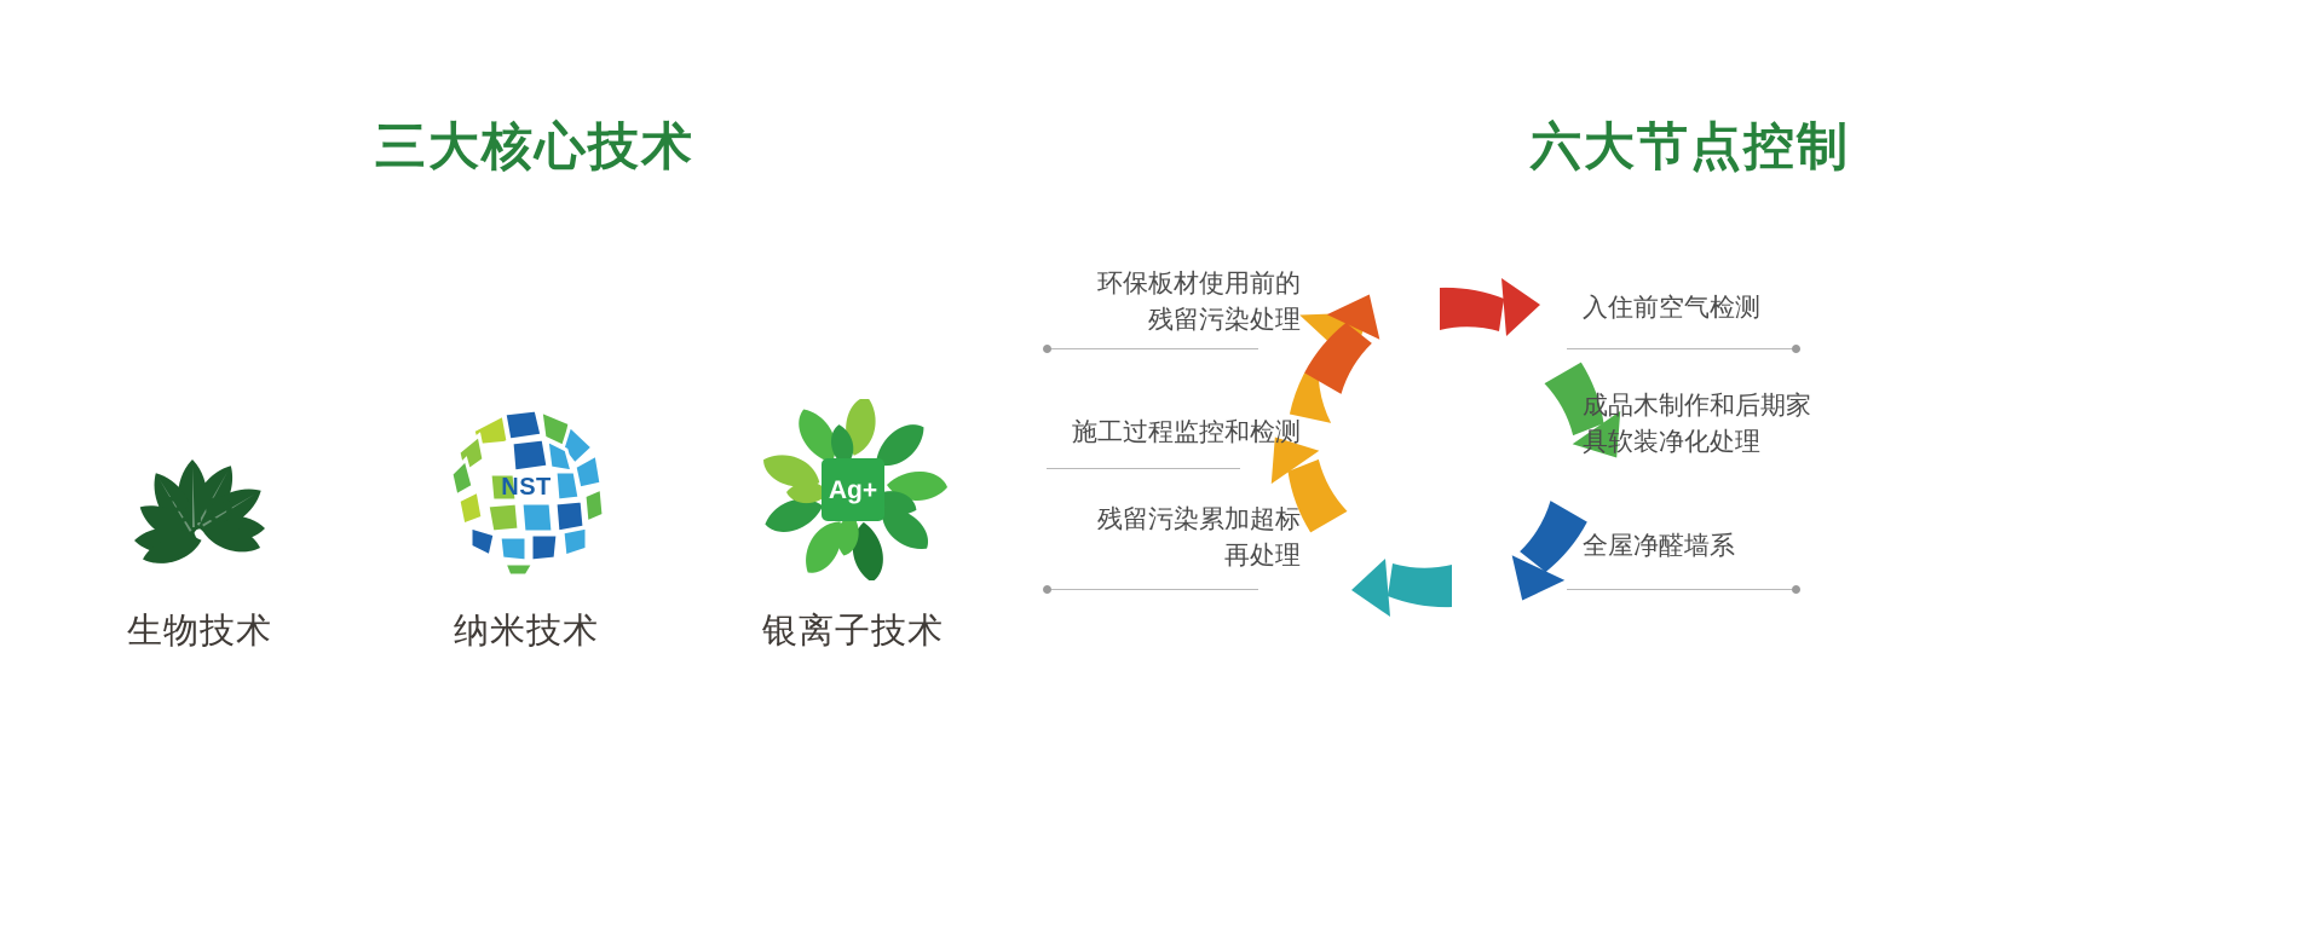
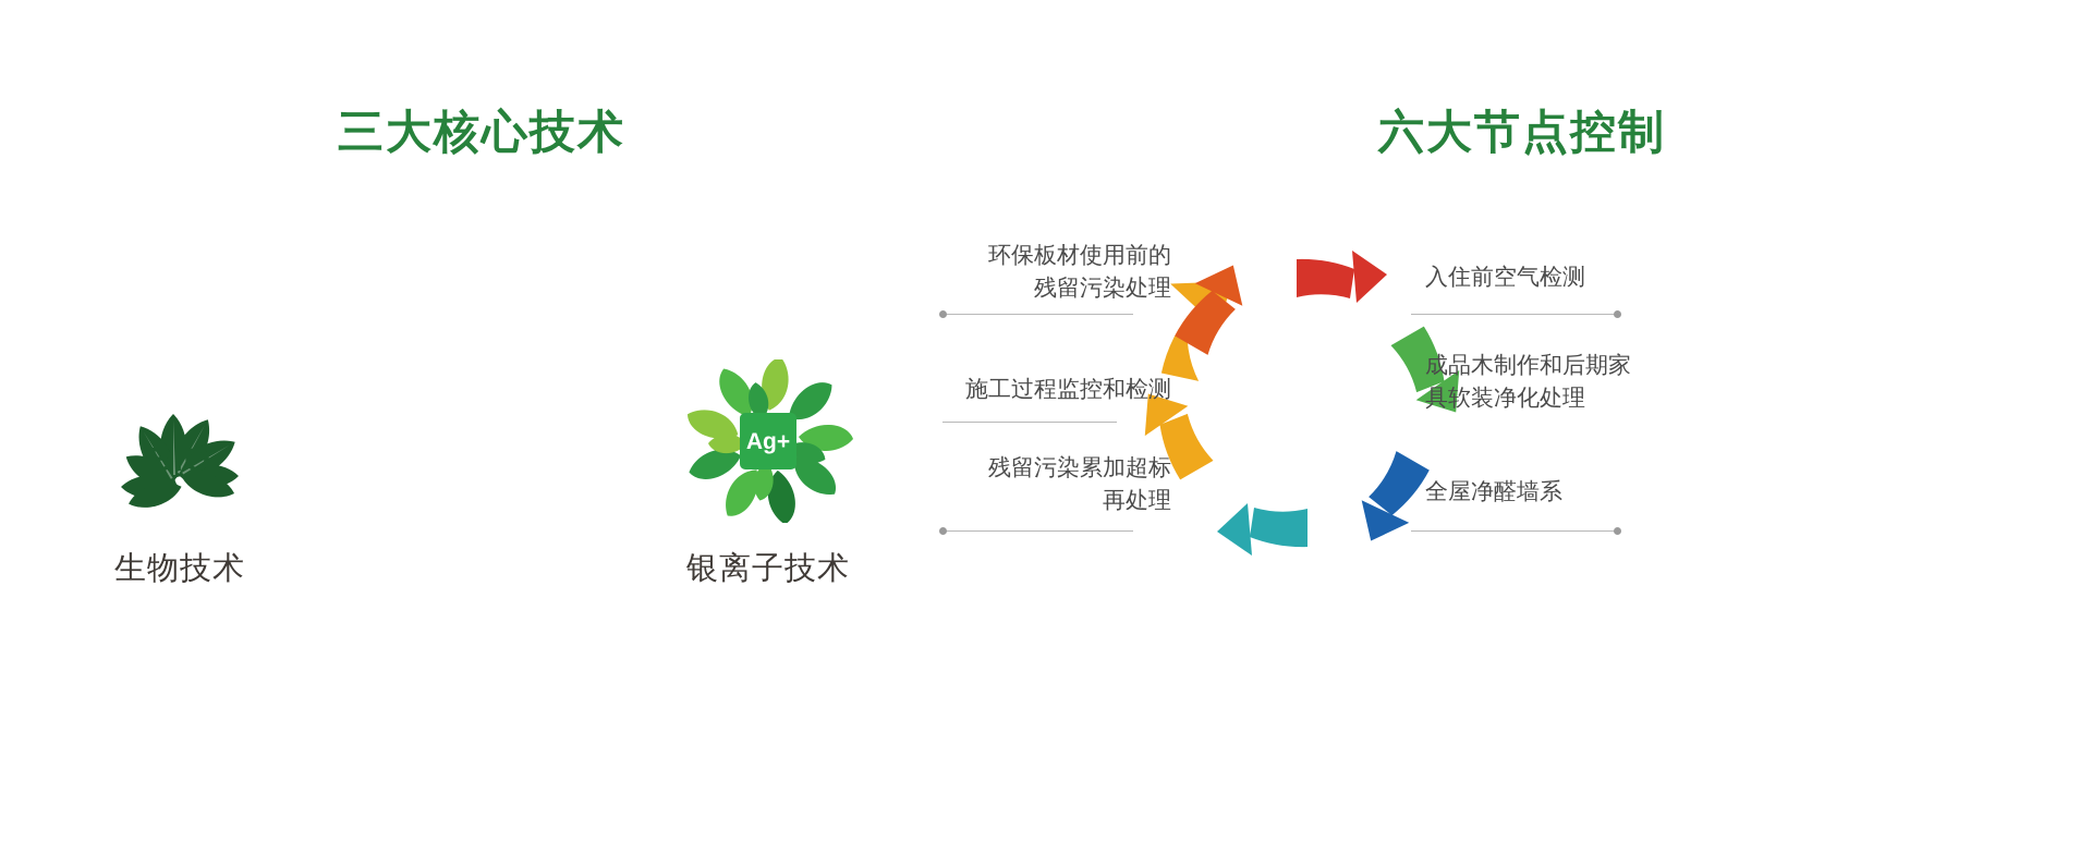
  三大核心技术
  六大节点控制
  BIO
  生物技术
- NST
- 纳米技术
  Ag+
  银离子技术
  环保板材使用前的
  残留污染处理
  入住前空气检测
  成品木制作和后期家
  具软装净化处理
  全屋净醛墙系
  残留污染累加超标
  再处理
  施工过程监控和检测
